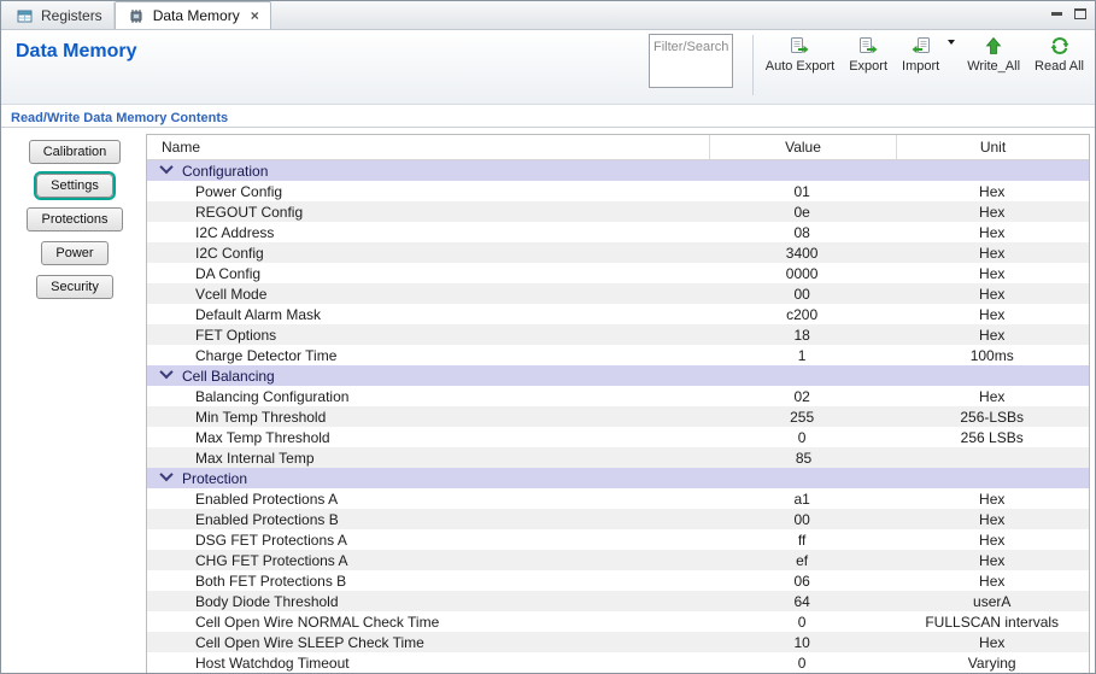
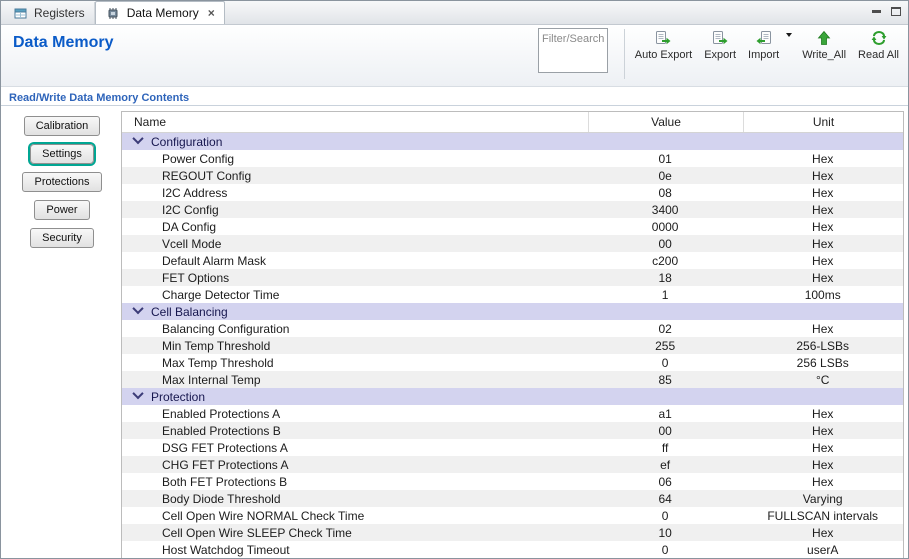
  Registers
  Data Memory
  ×
  Data Memory
  Filter/Search
  Auto Export
  Export
  Import
  Write_All
  Read All
  Read/Write Data Memory Contents
  Calibration
  Settings
  Protections
  Power
  Security
  Name
  Value
  Unit
  Configuration
  Power Config
  01
  Hex
  REGOUT Config
  0e
  Hex
  I2C Address
  08
  Hex
  I2C Config
  3400
  Hex
  DA Config
  0000
  Hex
  Vcell Mode
  00
  Hex
  Default Alarm Mask
  c200
  Hex
  FET Options
  18
  Hex
  Charge Detector Time
  1
  100ms
  Cell Balancing
  Balancing Configuration
  02
  Hex
  Min Temp Threshold
  255
  256-LSBs
  Max Temp Threshold
  0
  256 LSBs
  Max Internal Temp
  85
+ °C
  Protection
  Enabled Protections A
  a1
  Hex
  Enabled Protections B
  00
  Hex
  DSG FET Protections A
  ff
  Hex
  CHG FET Protections A
  ef
  Hex
  Both FET Protections B
  06
  Hex
  Body Diode Threshold
  64
- userA
+ Varying
  Cell Open Wire NORMAL Check Time
  0
  FULLSCAN intervals
  Cell Open Wire SLEEP Check Time
  10
  Hex
  Host Watchdog Timeout
  0
- Varying
+ userA
